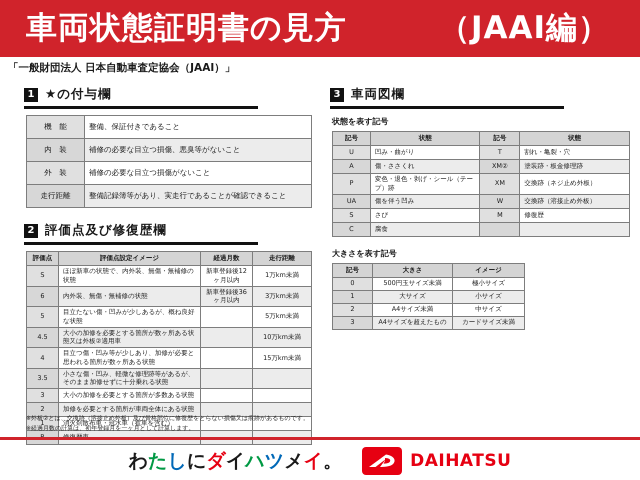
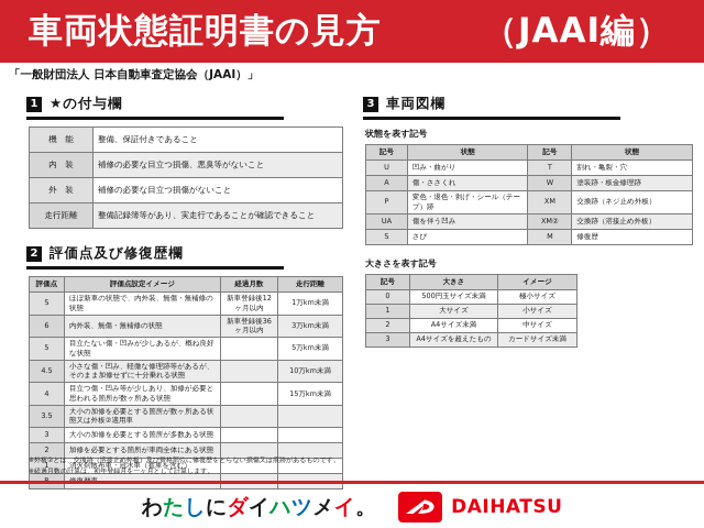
  車両状態証明書の見方
  （JAAI編）
  「一般財団法人 日本自動車査定協会（JAAI）」
  1
  ★の付与欄
  機 能	整備、保証付きであること
  内 装	補修の必要な目立つ損傷、悪臭等がないこと
  外 装	補修の必要な目立つ損傷がないこと
  走行距離	整備記録簿等があり、実走行であることが確認できること
  2
  評価点及び修復歴欄
  評価点	評価点設定イメージ	経過月数	走行距離
  S	ほぼ新車の状態で、内外装、無傷・無補修の状態	新車登録後12ヶ月以内	1万km未満
  6	内外装、無傷・無補修の状態	新車登録後36ヶ月以内	3万km未満
  5	目立たない傷・凹みが少しあるが、概ね良好な状態		5万km未満
- 4.5	大小の加修を必要とする箇所が数ヶ所ある状態又は外板②適用車		10万km未満
+ 4.5	小さな傷・凹み、軽微な修理跡等があるが、そのまま加修せずに十分乗れる状態		10万km未満
  4	目立つ傷・凹み等が少しあり、加修が必要と思われる箇所が数ヶ所ある状態		15万km未満
- 3.5	小さな傷・凹み、軽微な修理跡等があるが、そのまま加修せずに十分乗れる状態
+ 3.5	大小の加修を必要とする箇所が数ヶ所ある状態又は外板②適用車
  3	大小の加修を必要とする箇所が多数ある状態
  2	加修を必要とする箇所が車両全体にある状態
  1	消火剤散布車・冠水車（雹車を含む）
  3
  車両図欄
  状態を表す記号
  記号	状態	記号	状態
  U	凹み・曲がり	T	割れ・亀裂・穴
- A	傷・ささくれ	XM②	塗装跡・板金修理跡
+ A	傷・ささくれ	W	塗装跡・板金修理跡
  P	変色・退色・剥げ・シール（テープ）跡	XM	交換跡（ネジ止め外板）
- UA	傷を伴う凹み	W	交換跡（溶接止め外板）
+ UA	傷を伴う凹み	XM②	交換跡（溶接止め外板）
  S	さび	M	修復歴
- C	腐食
  大きさを表す記号
  記号	大きさ	イメージ
  0	500円玉サイズ未満	極小サイズ
  1	大サイズ	小サイズ
  2	A4サイズ未満	中サイズ
  3	A4サイズを超えたもの	カードサイズ未満
  わたしにダイハツメイ。
  DAIHATSU
